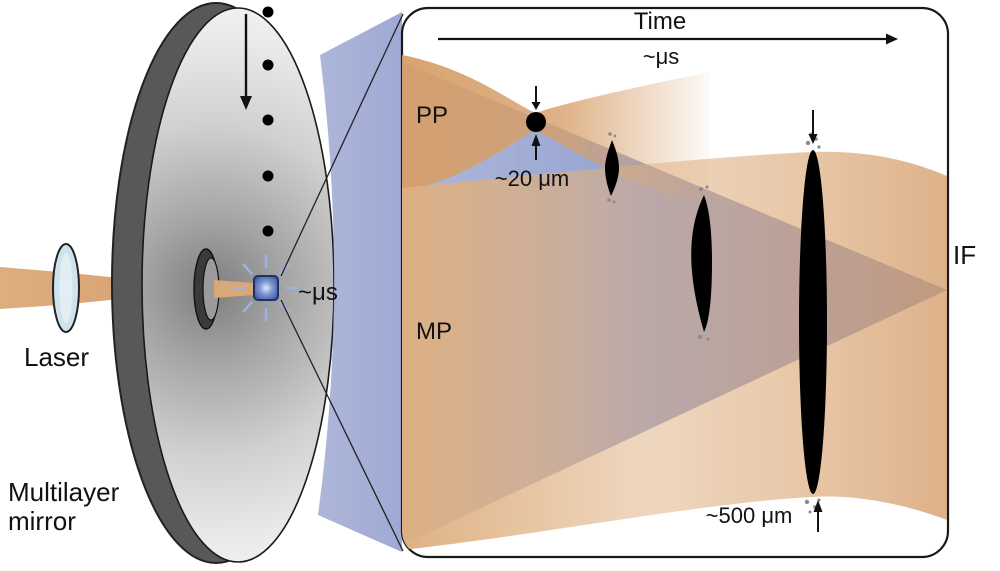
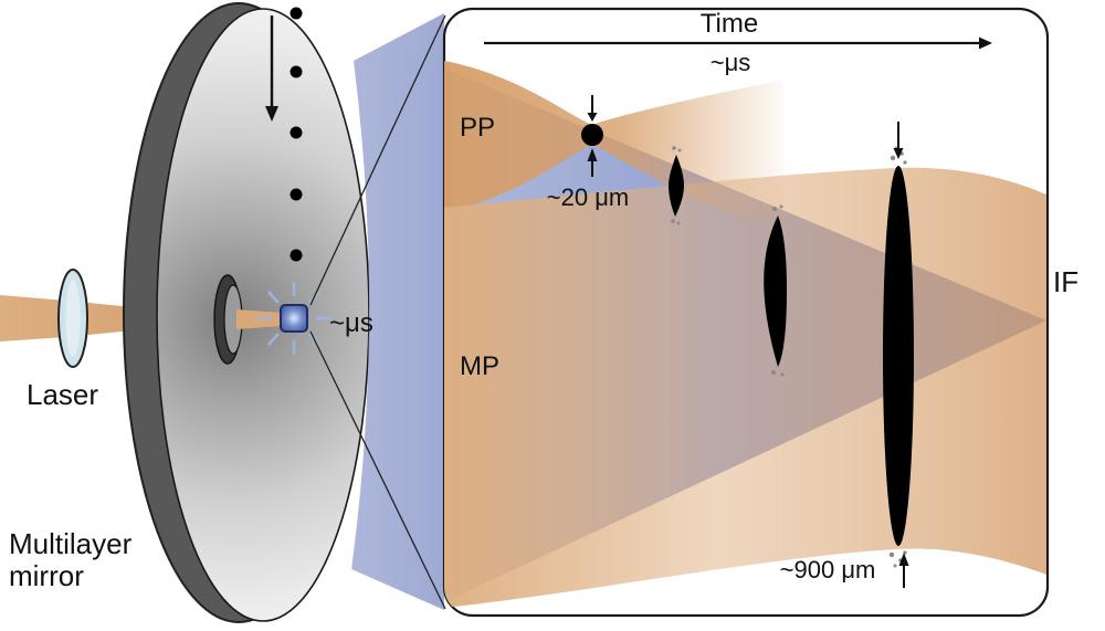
  Laser
  Multilayer mirror
  ~μs
  IF
  Time
  ~μs
  PP
  MP
  ~20 μm
- ~500 μm
+ ~900 μm
